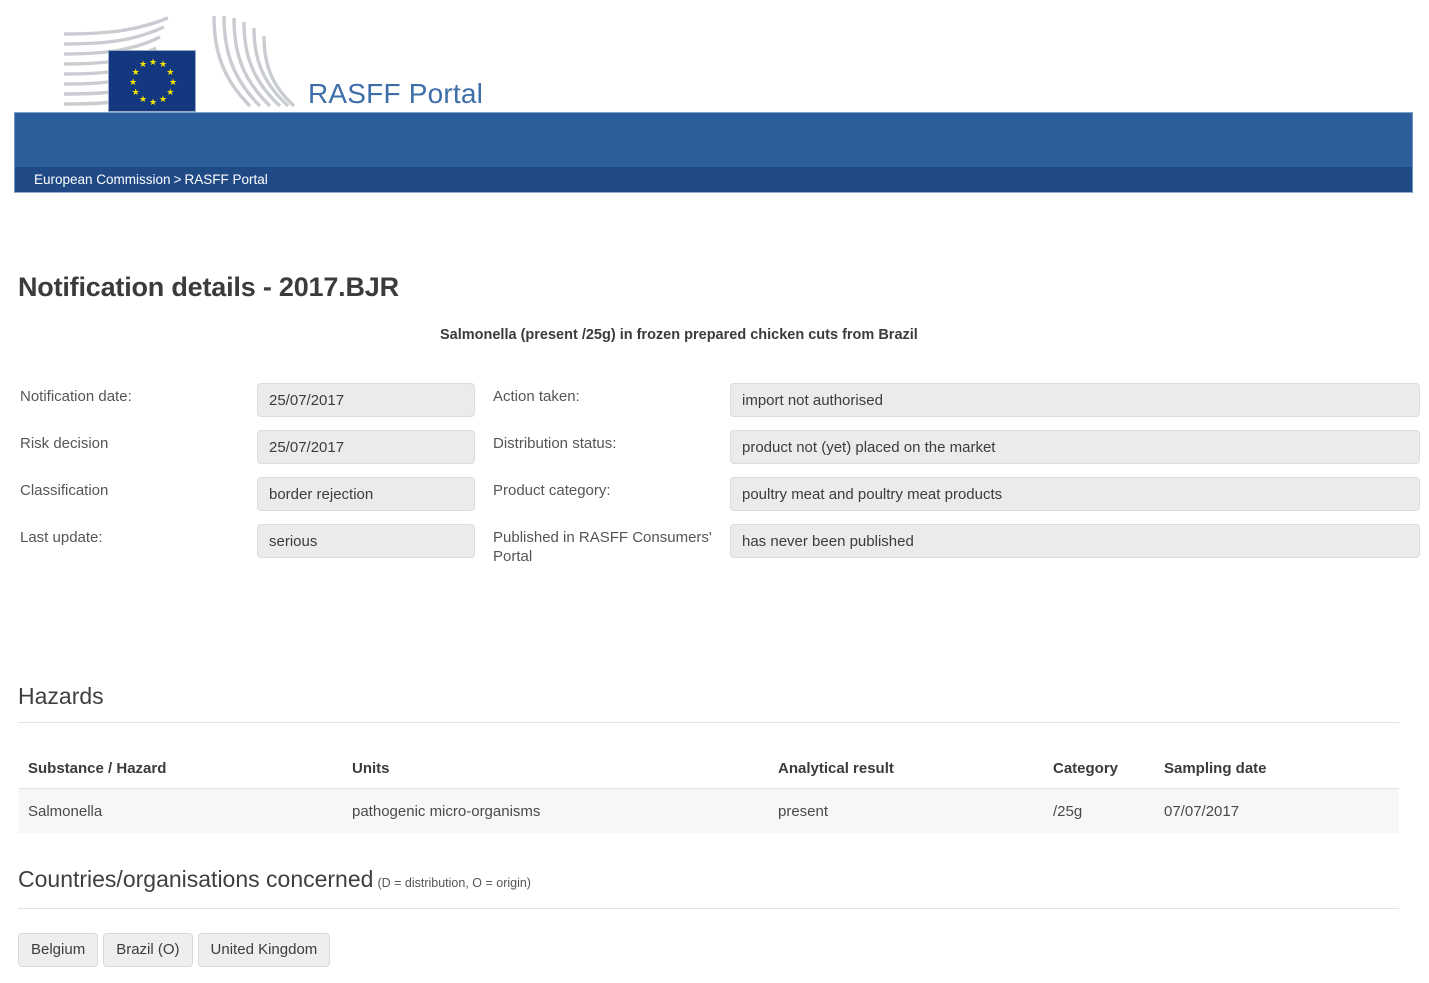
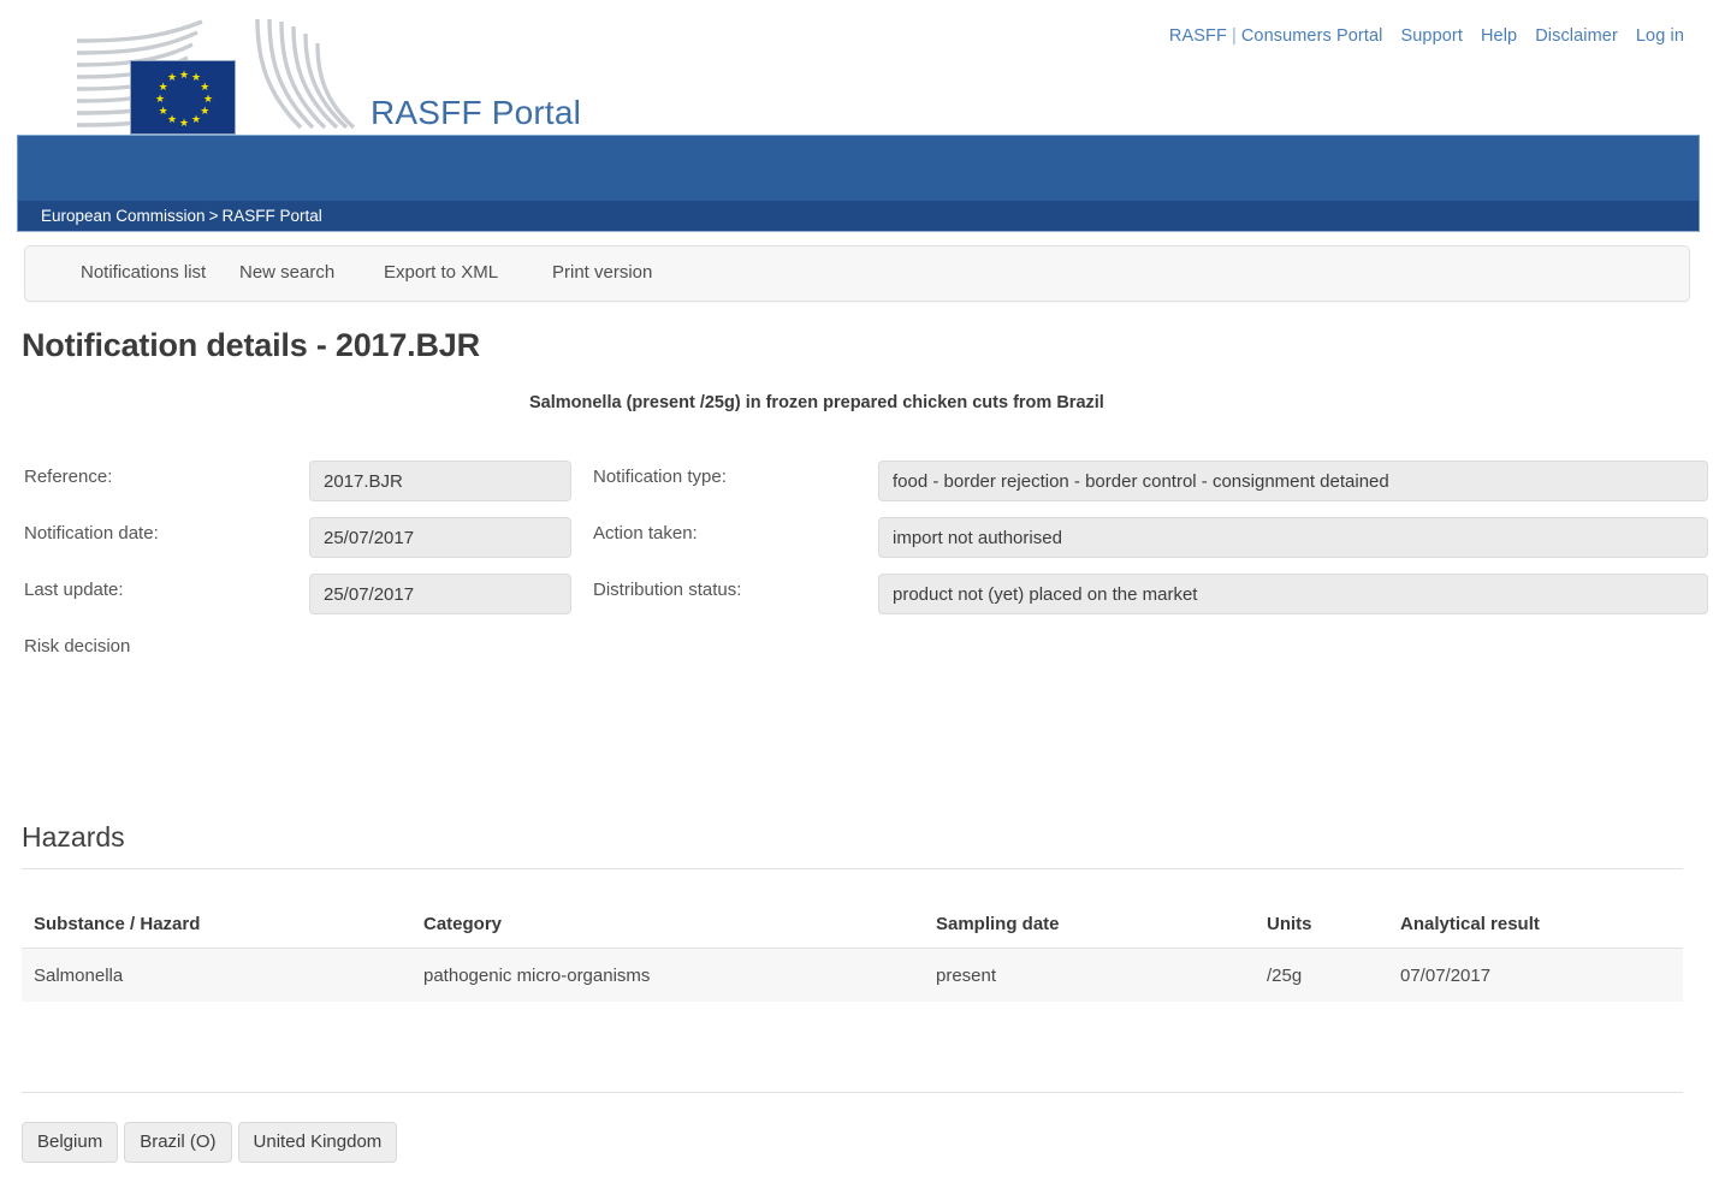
+ RASFF | Consumers Portal Support Help Disclaimer Log in
  ★
  ★
  ★
  ★
  ★
  ★
  ★
  ★
  ★
  ★
  ★
  ★
  RASFF Portal
  European Commission > RASFF Portal
+ Notifications list
+ New search
+ Export to XML
+ Print version
  Notification details - 2017.BJR
  Salmonella (present /25g) in frozen prepared chicken cuts from Brazil
+ Reference:
+ 2017.BJR
+ Notification type:
+ food - border rejection - border control - consignment detained
  Notification date:
  25/07/2017
  Action taken:
  import not authorised
- Risk decision
+ Last update:
  25/07/2017
  Distribution status:
  product not (yet) placed on the market
- Classification
- border rejection
- Product category:
- poultry meat and poultry meat products
- Last update:
+ Risk decision
- serious
- Published in RASFF Consumers' Portal
- has never been published
  Hazards
  Substance / Hazard
- Units
+ Category
- Analytical result
+ Sampling date
- Category
+ Units
- Sampling date
+ Analytical result
  Salmonella
  pathogenic micro-organisms
  present
  /25g
  07/07/2017
- Countries/organisations concerned (D = distribution, O = origin)
  Belgium Brazil (O) United Kingdom
